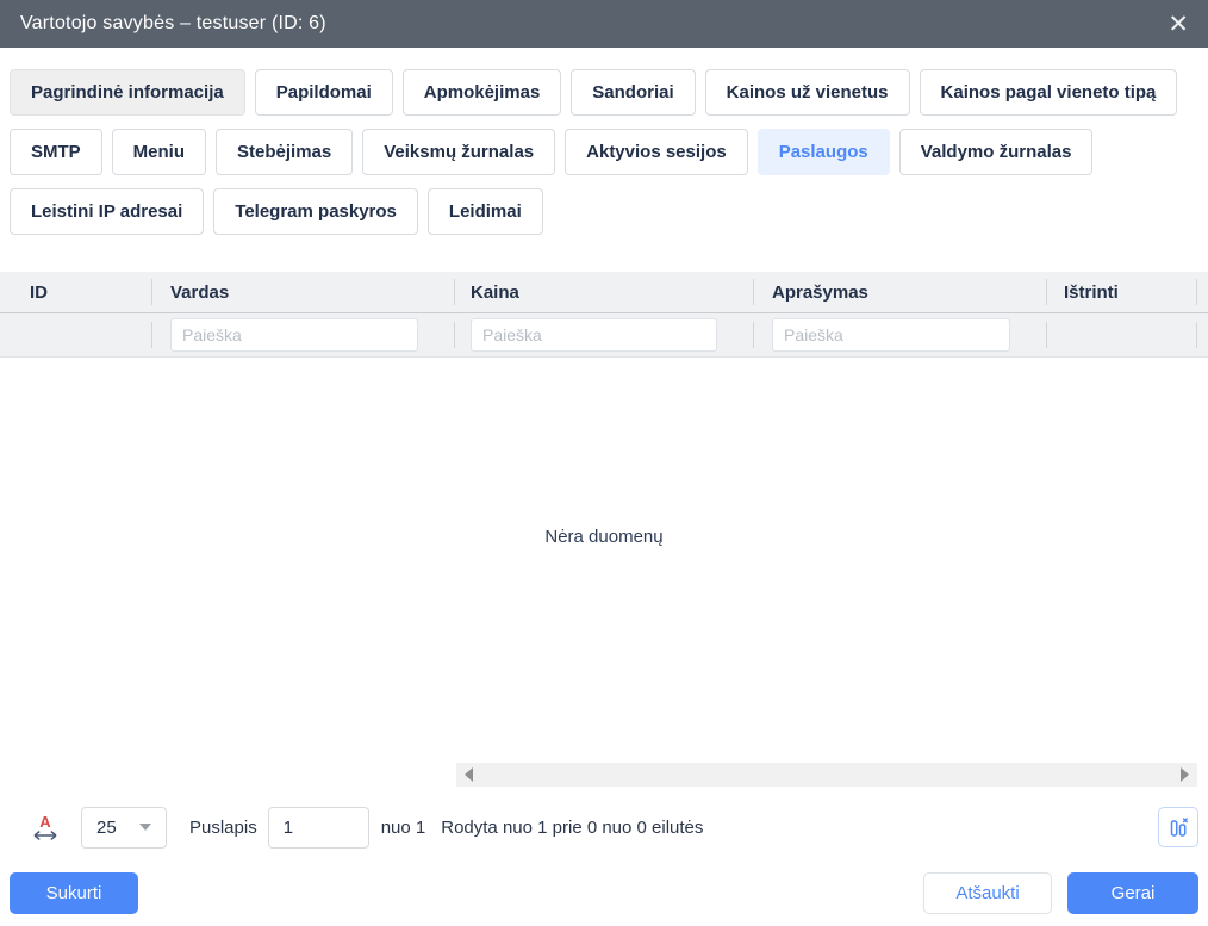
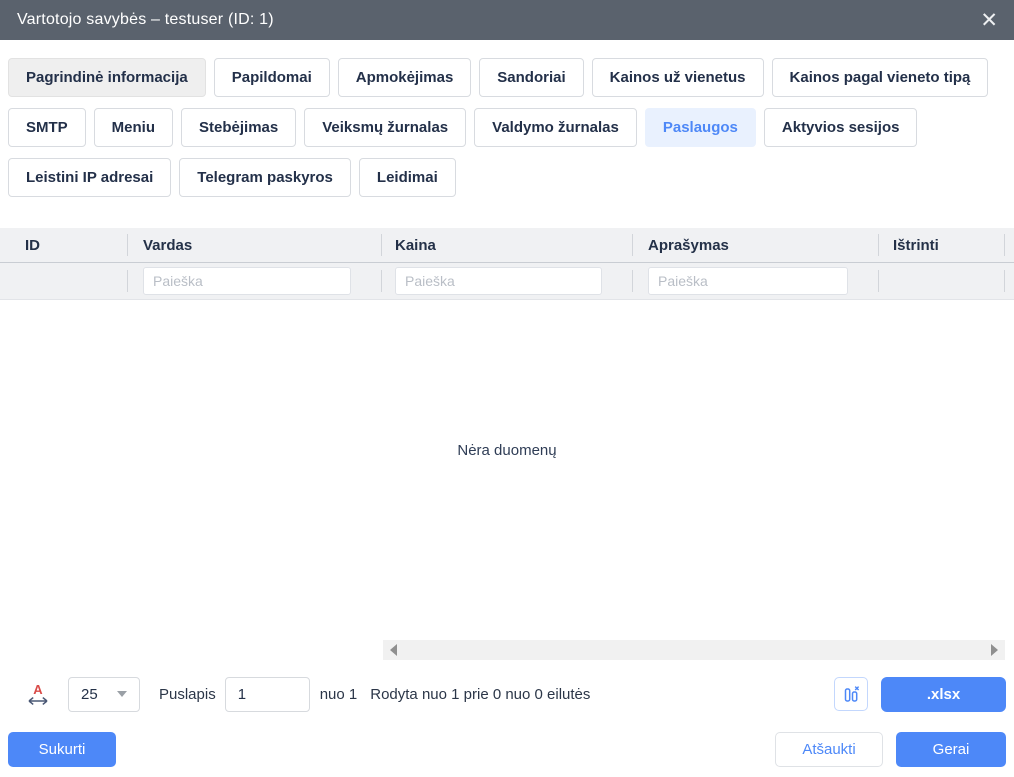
- Vartotojo savybės – testuser (ID: 6)
+ Vartotojo savybės – testuser (ID: 1)
  ✕
  Pagrindinė informacija
  Papildomai
  Apmokėjimas
  Sandoriai
  Kainos už vienetus
  Kainos pagal vieneto tipą
  SMTP
  Meniu
  Stebėjimas
  Veiksmų žurnalas
- Aktyvios sesijos
+ Valdymo žurnalas
  Paslaugos
- Valdymo žurnalas
+ Aktyvios sesijos
  Leistini IP adresai
  Telegram paskyros
  Leidimai
  ID
  Vardas
  Kaina
  Aprašymas
  Ištrinti
  Paieška
  Paieška
  Paieška
  Nėra duomenų
  A
  25
  Puslapis
  1
  nuo 1
  Rodyta nuo 1 prie 0 nuo 0 eilutės
+ .xlsx
  Sukurti
  Atšaukti
  Gerai
